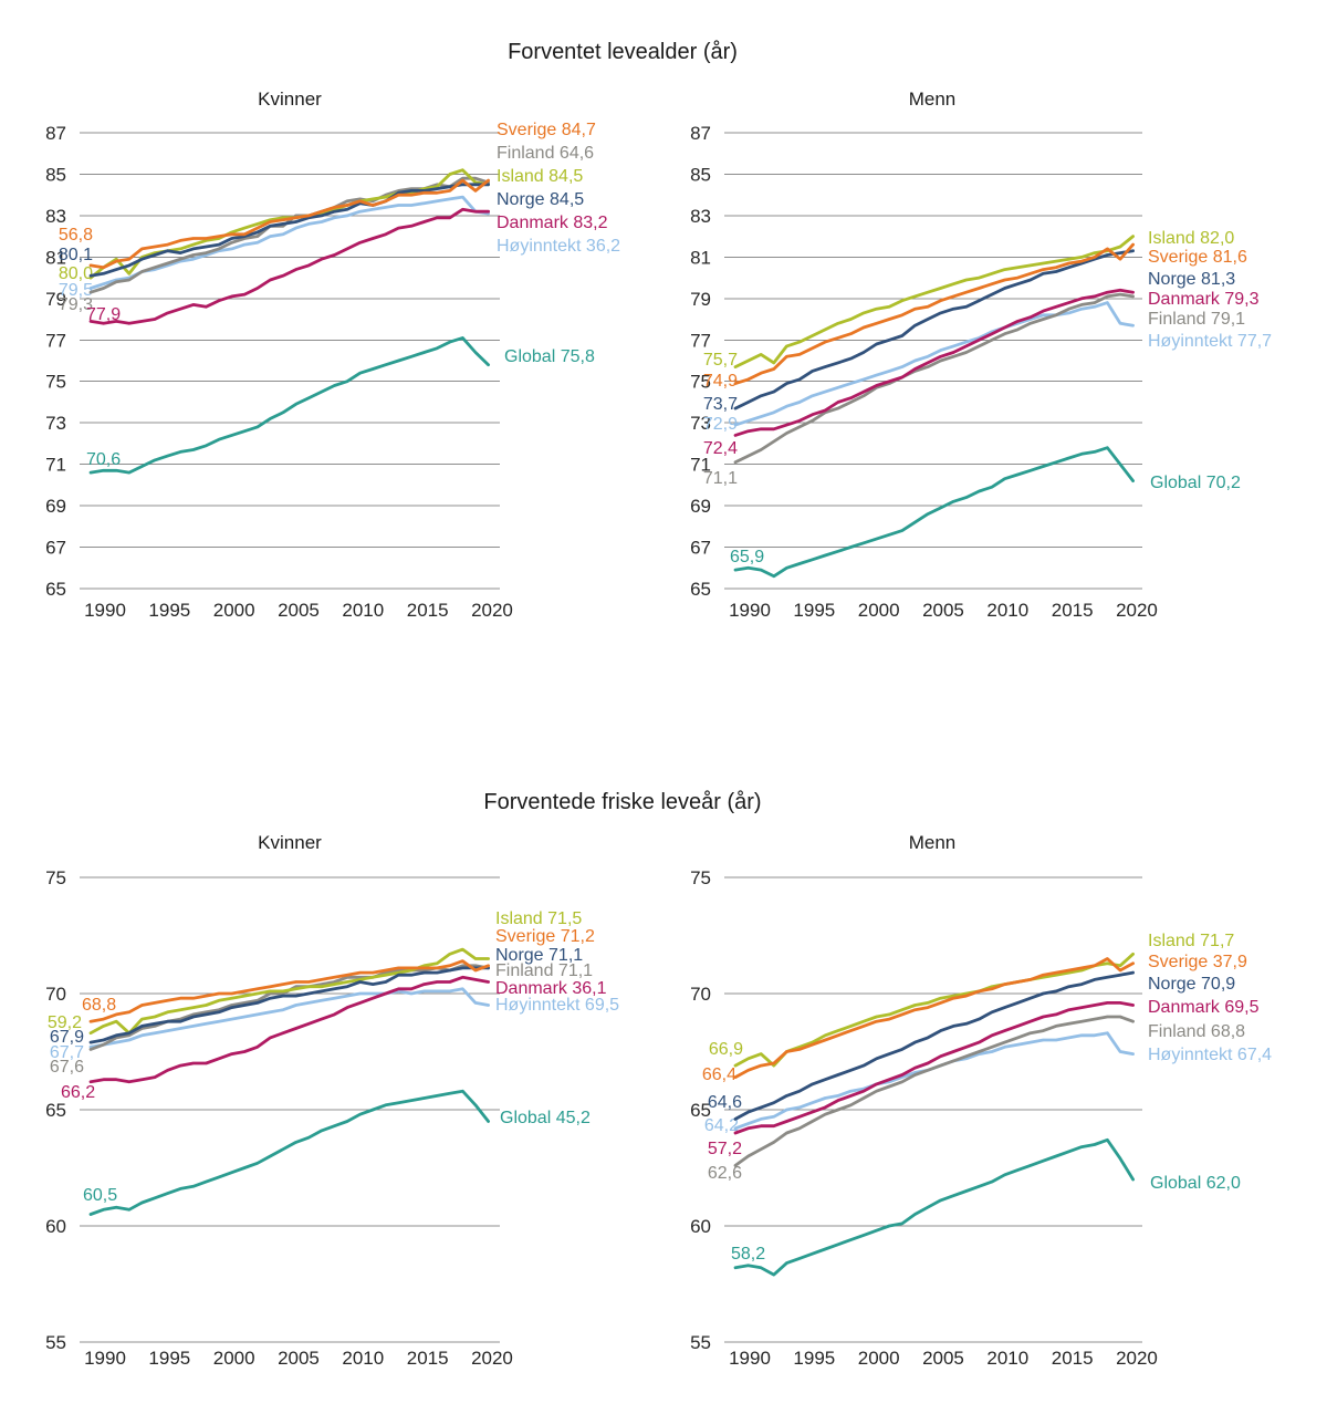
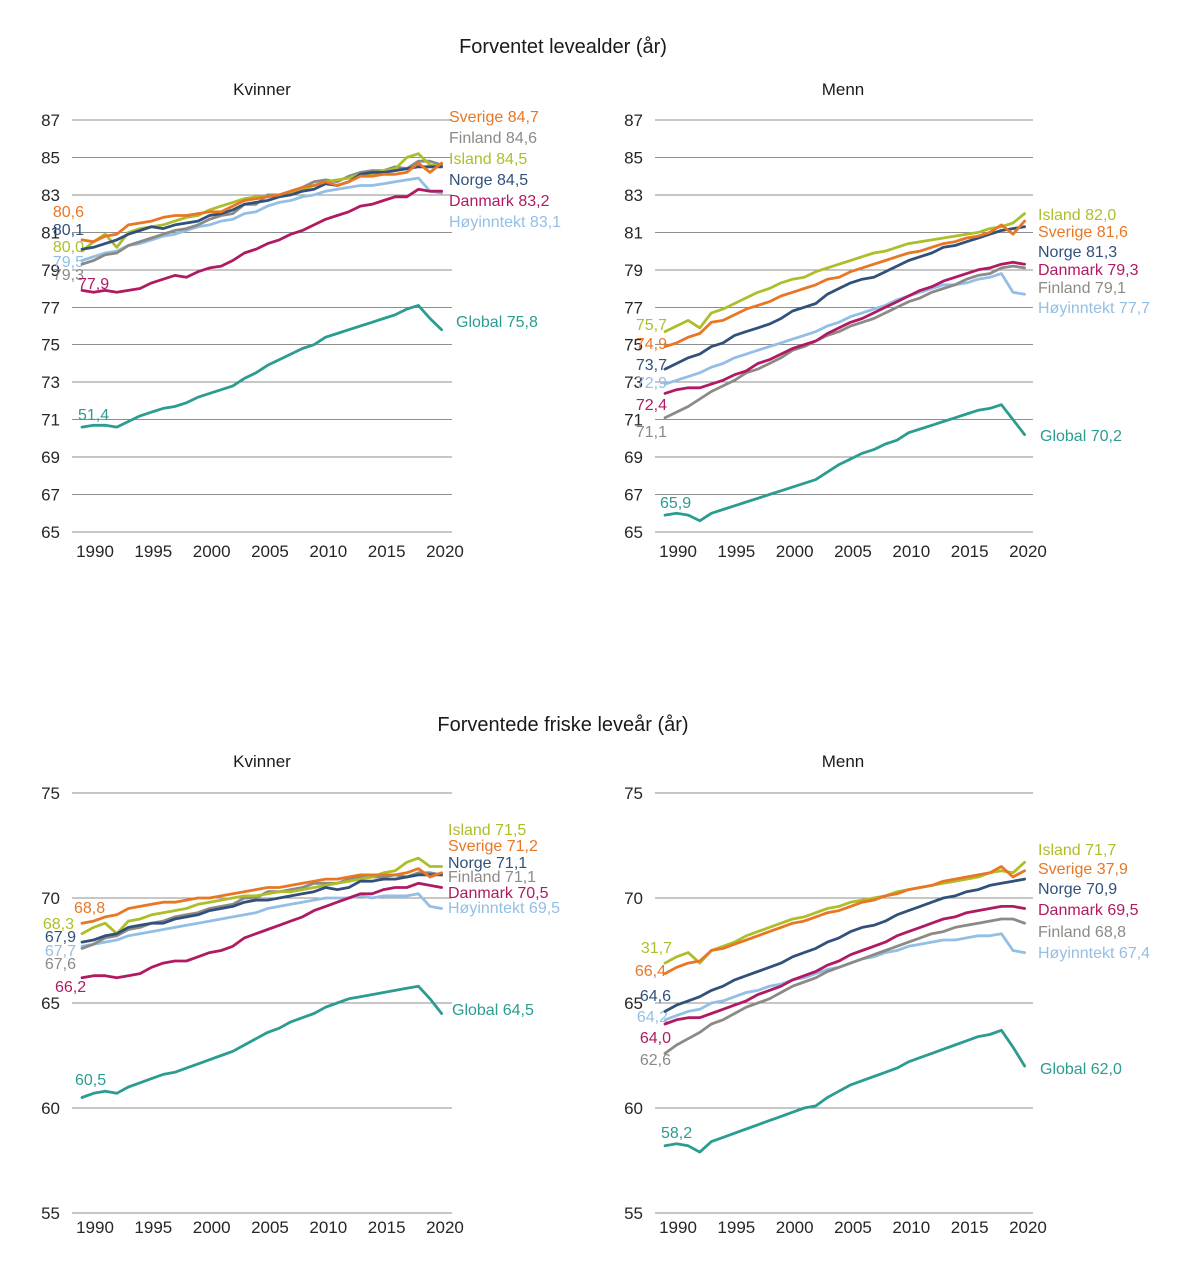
  Forventet levealder (år)
  Forventede friske leveår (år)
  Kvinner
  87
  85
  83
  81
  79
  77
  75
  73
  71
  69
  67
  65
  1990
  1995
  2000
  2005
  2010
  2015
  2020
  79,5
- Høyinntekt 36,2
+ Høyinntekt 83,1
  79,3
- Finland 64,6
+ Finland 84,6
  77,9
  Danmark 83,2
  80,0
  Island 84,5
  80,1
  Norge 84,5
- 56,8
+ 80,6
  Sverige 84,7
- 70,6
+ 51,4
  Global 75,8
  Menn
  87
  85
  83
  81
  79
  77
  75
  73
  71
  69
  67
  65
  1990
  1995
  2000
  2005
  2010
  2015
  2020
  72,9
  Høyinntekt 77,7
  71,1
  Finland 79,1
  72,4
  Danmark 79,3
  75,7
  Island 82,0
  73,7
  Norge 81,3
  74,9
  Sverige 81,6
  65,9
  Global 70,2
  Kvinner
  75
  70
  65
  60
  55
  1990
  1995
  2000
  2005
  2010
  2015
  2020
  67,7
  Høyinntekt 69,5
  67,6
  Finland 71,1
  66,2
- Danmark 36,1
+ Danmark 70,5
- 59,2
+ 68,3
  Island 71,5
  67,9
  Norge 71,1
  68,8
  Sverige 71,2
  60,5
- Global 45,2
+ Global 64,5
  Menn
  75
  70
  65
  60
  55
  1990
  1995
  2000
  2005
  2010
  2015
  2020
  64,2
  Høyinntekt 67,4
  62,6
  Finland 68,8
- 57,2
+ 64,0
  Danmark 69,5
- 66,9
+ 31,7
  Island 71,7
  64,6
  Norge 70,9
  66,4
  Sverige 37,9
  58,2
  Global 62,0
